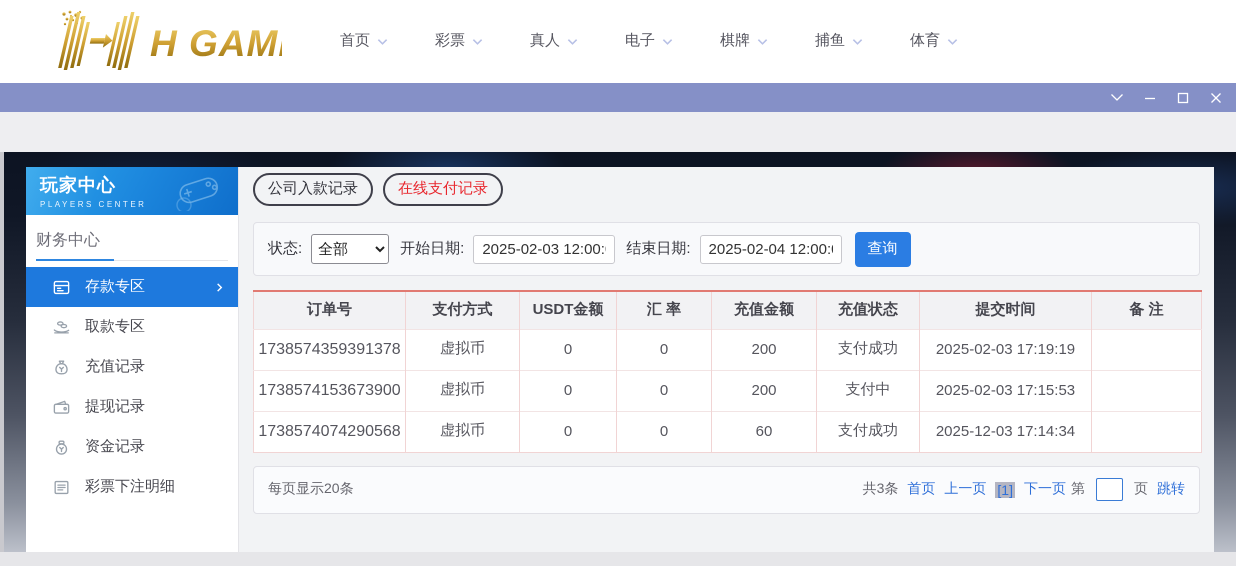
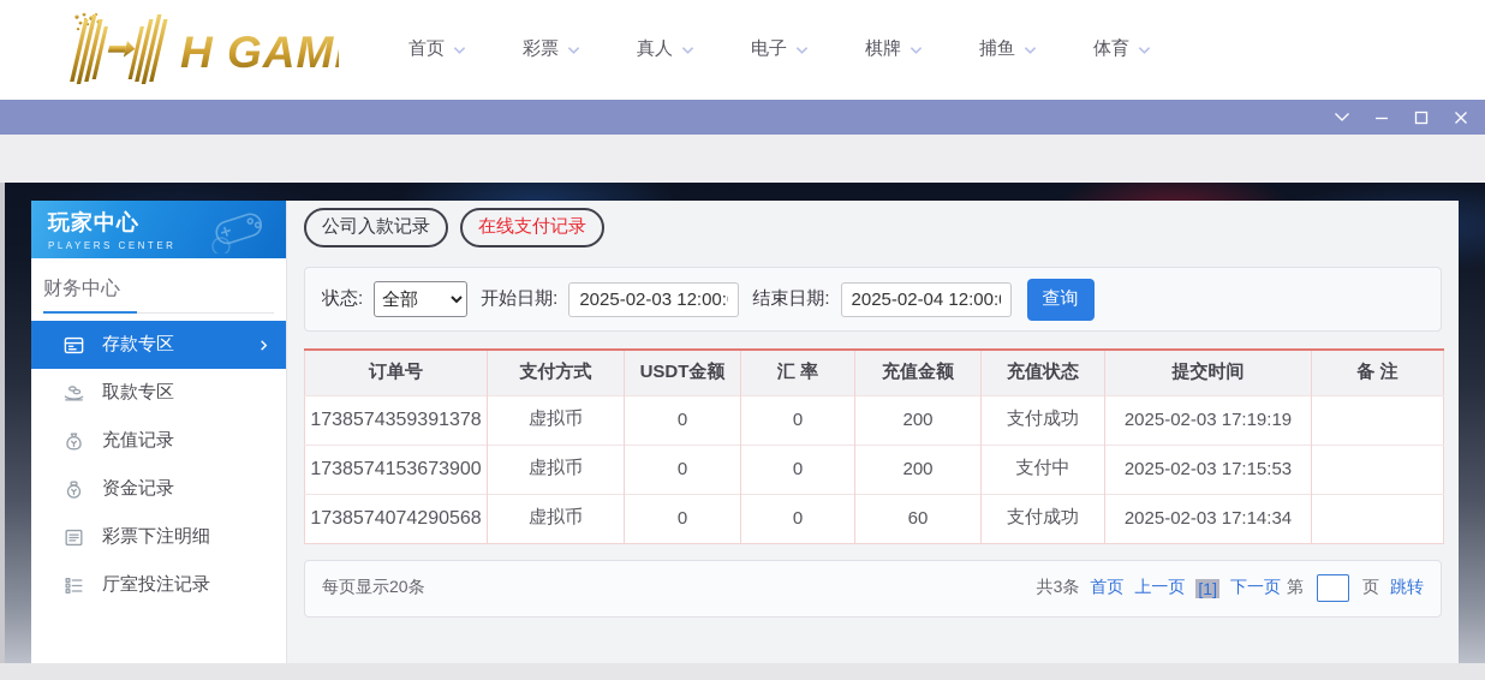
  H GAM
  首页
  彩票
  真人
  电子
  棋牌
  捕鱼
  体育
  玩家中心
  PLAYERS CENTER
  财务中心
  存款专区
  取款专区
  充值记录
- 提现记录
  资金记录
  彩票下注明细
+ 厅室投注记录
  公司入款记录
  在线支付记录
  状态:
  全部
  开始日期:
  2025-02-03 12:00:
  结束日期:
  2025-02-04 12:00:
  查询
  订单号	支付方式	USDT金额	汇 率	充值金额	充值状态	提交时间	备 注
  1738574359391378	虚拟币	0	0	200	支付成功	2025-02-03 17:19:19
  1738574153673900	虚拟币	0	0	200	支付中	2025-02-03 17:15:53
- 1738574074290568	虚拟币	0	0	60	支付成功	2025-12-03 17:14:34
+ 1738574074290568	虚拟币	0	0	60	支付成功	2025-02-03 17:14:34
  每页显示20条
  共3条
  首页
  上一页
  [1]
  下一页
  第
  页
  跳转
